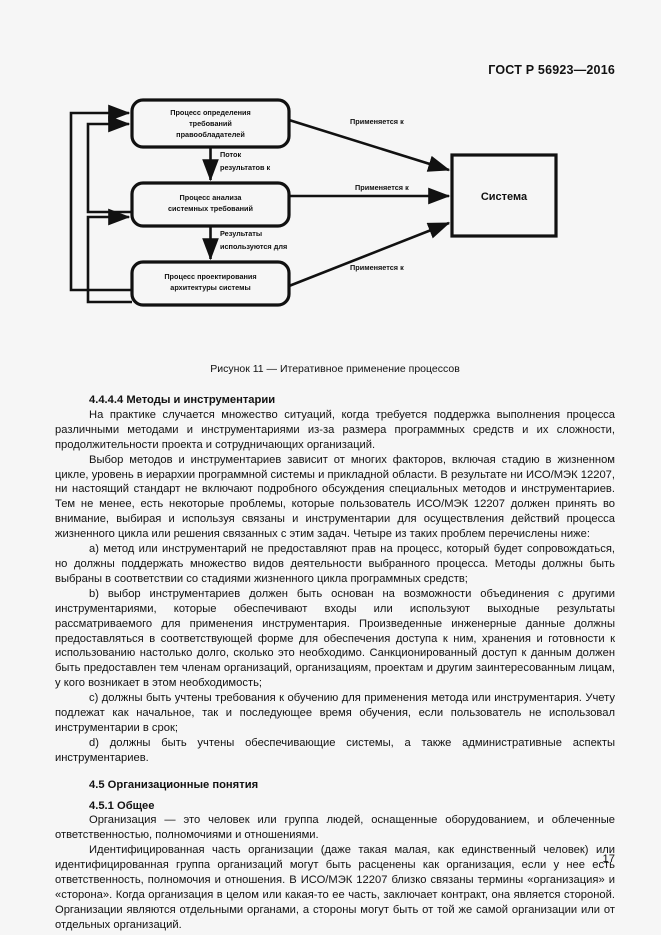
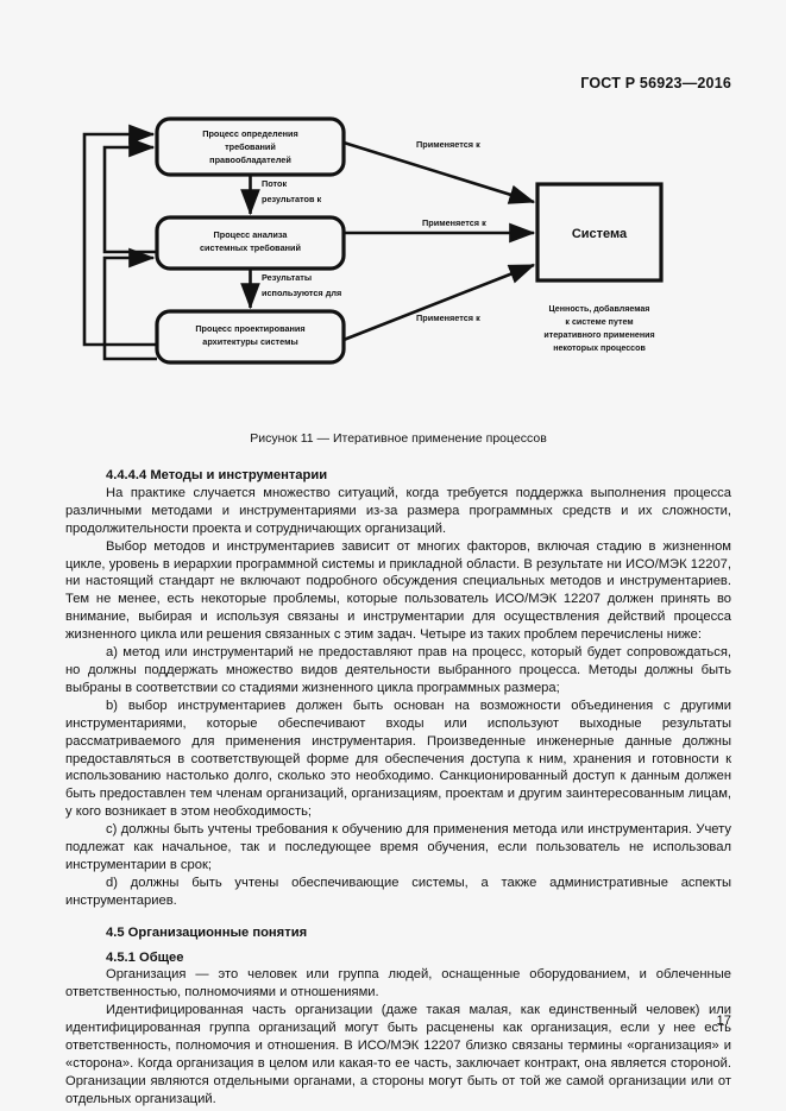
  ГОСТ Р 56923—2016
  Процесс определения
  требований
  правообладателей
  Процесс анализа
  системных требований
  Процесс проектирования
  архитектуры системы
  Система
  Поток
  результатов к
  Результаты
  используются для
  Применяется к
  Применяется к
  Применяется к
+ Ценность, добавляемая
+ к системе путем
+ итеративного применения
+ некоторых процессов
  Рисунок 11 — Итеративное применение процессов
  4.4.4.4 Методы и инструментарии
  На практике случается множество ситуаций, когда требуется поддержка выполнения процесса различными методами и инструментариями из-за размера программных средств и их сложности, продолжительности проекта и сотрудничающих организаций.
  Выбор методов и инструментариев зависит от многих факторов, включая стадию в жизненном цикле, уровень в иерархии программной системы и прикладной области. В результате ни ИСО/МЭК 12207, ни настоящий стандарт не включают подробного обсуждения специальных методов и инструментариев. Тем не менее, есть некоторые проблемы, которые пользователь ИСО/МЭК 12207 должен принять во внимание, выбирая и используя связаны и инструментарии для осуществления действий процесса жизненного цикла или решения связанных с этим задач. Четыре из таких проблем перечислены ниже:
- a) метод или инструментарий не предоставляют прав на процесс, который будет сопровождаться, но должны поддержать множество видов деятельности выбранного процесса. Методы должны быть выбраны в соответствии со стадиями жизненного цикла программных средств;
+ a) метод или инструментарий не предоставляют прав на процесс, который будет сопровождаться, но должны поддержать множество видов деятельности выбранного процесса. Методы должны быть выбраны в соответствии со стадиями жизненного цикла программных размера;
  b) выбор инструментариев должен быть основан на возможности объединения с другими инструментариями, которые обеспечивают входы или используют выходные результаты рассматриваемого для применения инструментария. Произведенные инженерные данные должны предоставляться в соответствующей форме для обеспечения доступа к ним, хранения и готовности к использованию настолько долго, сколько это необходимо. Санкционированный доступ к данным должен быть предоставлен тем членам организаций, организациям, проектам и другим заинтересованным лицам, у кого возникает в этом необходимость;
  c) должны быть учтены требования к обучению для применения метода или инструментария. Учету подлежат как начальное, так и последующее время обучения, если пользователь не использовал инструментарии в срок;
  d) должны быть учтены обеспечивающие системы, а также административные аспекты инструментариев.
  4.5 Организационные понятия
  4.5.1 Общее
  Организация — это человек или группа людей, оснащенные оборудованием, и облеченные ответственностью, полномочиями и отношениями.
  Идентифицированная часть организации (даже такая малая, как единственный человек) или идентифицированная группа организаций могут быть расценены как организация, если у нее есть ответственность, полномочия и отношения. В ИСО/МЭК 12207 близко связаны термины «организация» и «сторона». Когда организация в целом или какая-то ее часть, заключает контракт, она является стороной. Организации являются отдельными органами, а стороны могут быть от той же самой организации или от отдельных организаций.
  17
